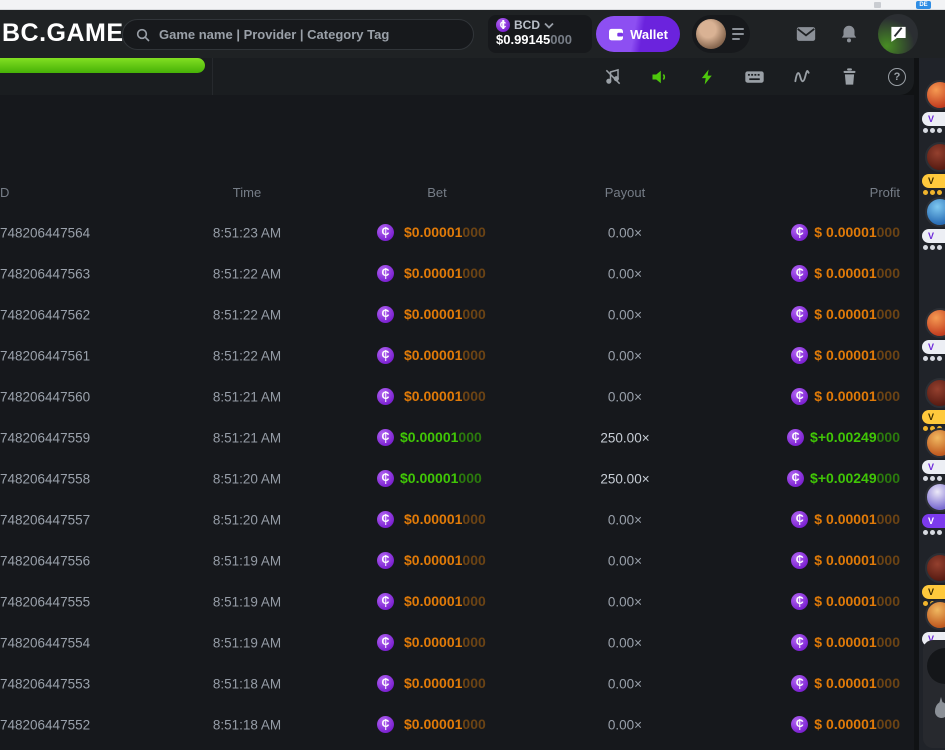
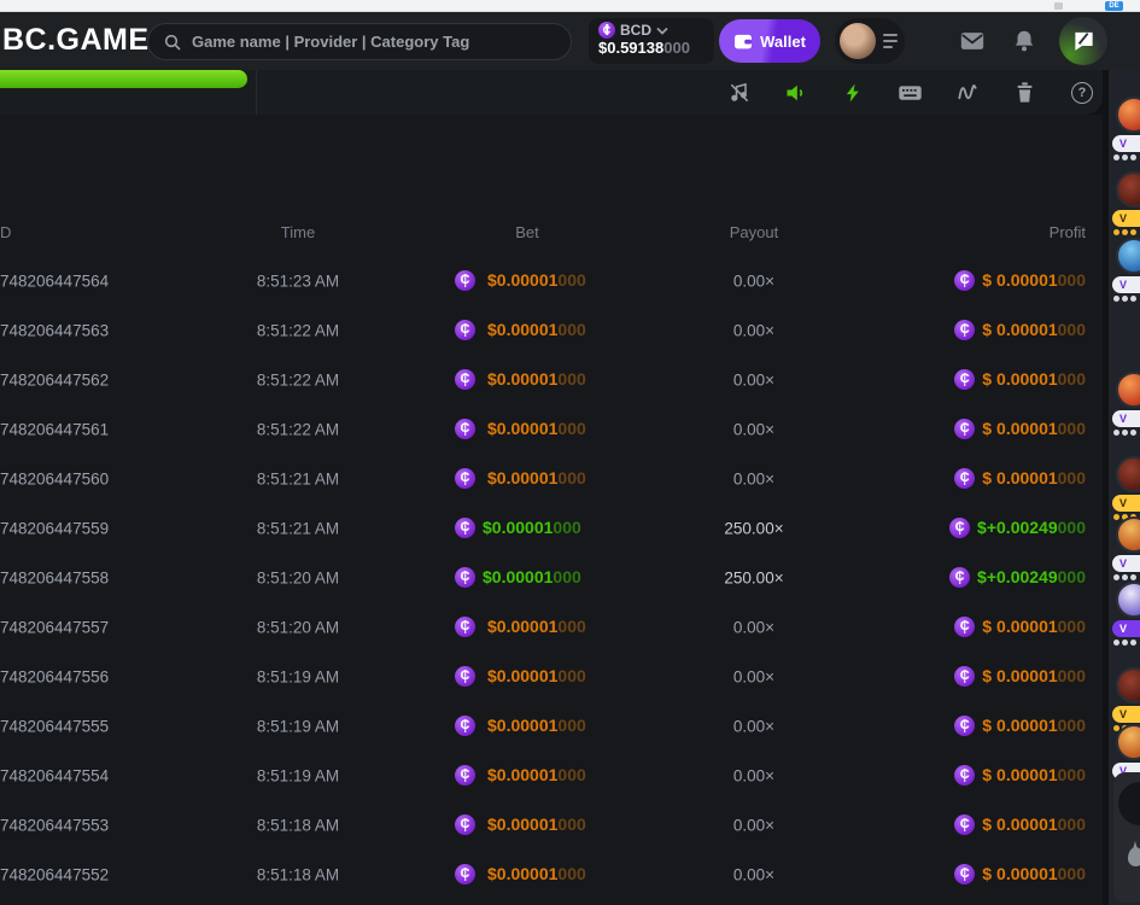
  BC.GAME
  Game name | Provider | Category Tag
  C
  BCD
- $0.99145000
+ $0.59138000
  Wallet
  ?
  D
  Time
  Bet
  Payout
  Profit
  748206447564
  8:51:23 AM
  C
  $0.00001000
  0.00×
  C
  $ 0.00001000
  748206447563
  8:51:22 AM
  C
  $0.00001000
  0.00×
  C
  $ 0.00001000
  748206447562
  8:51:22 AM
  C
  $0.00001000
  0.00×
  C
  $ 0.00001000
  748206447561
  8:51:22 AM
  C
  $0.00001000
  0.00×
  C
  $ 0.00001000
  748206447560
  8:51:21 AM
  C
  $0.00001000
  0.00×
  C
  $ 0.00001000
  748206447559
  8:51:21 AM
  C
  $0.00001000
  250.00×
  C
  $+0.00249000
  748206447558
  8:51:20 AM
  C
  $0.00001000
  250.00×
  C
  $+0.00249000
  748206447557
  8:51:20 AM
  C
  $0.00001000
  0.00×
  C
  $ 0.00001000
  748206447556
  8:51:19 AM
  C
  $0.00001000
  0.00×
  C
  $ 0.00001000
  748206447555
  8:51:19 AM
  C
  $0.00001000
  0.00×
  C
  $ 0.00001000
  748206447554
  8:51:19 AM
  C
  $0.00001000
  0.00×
  C
  $ 0.00001000
  748206447553
  8:51:18 AM
  C
  $0.00001000
  0.00×
  C
  $ 0.00001000
  748206447552
  8:51:18 AM
  C
  $0.00001000
  0.00×
  C
  $ 0.00001000
  V
  V
  V
  V
  V
  V
  V
  V
  V
